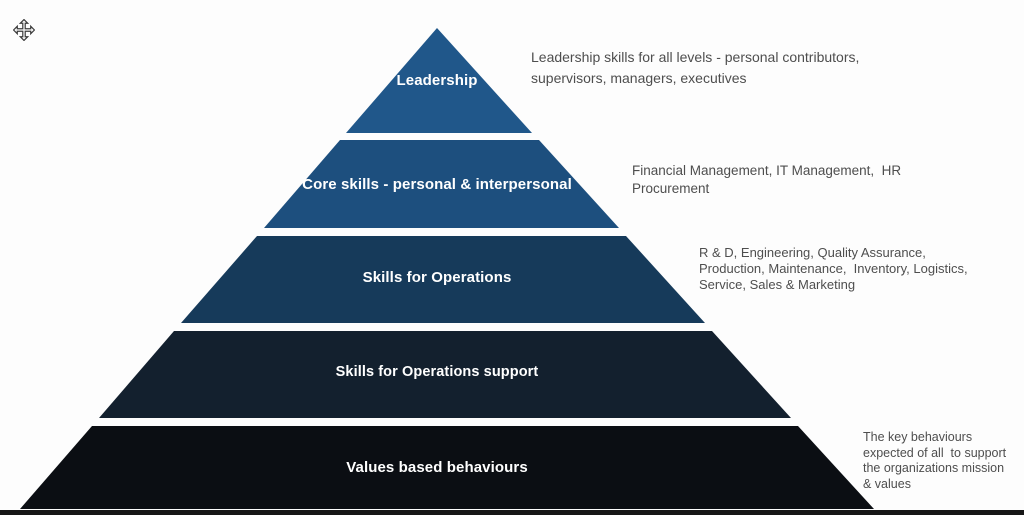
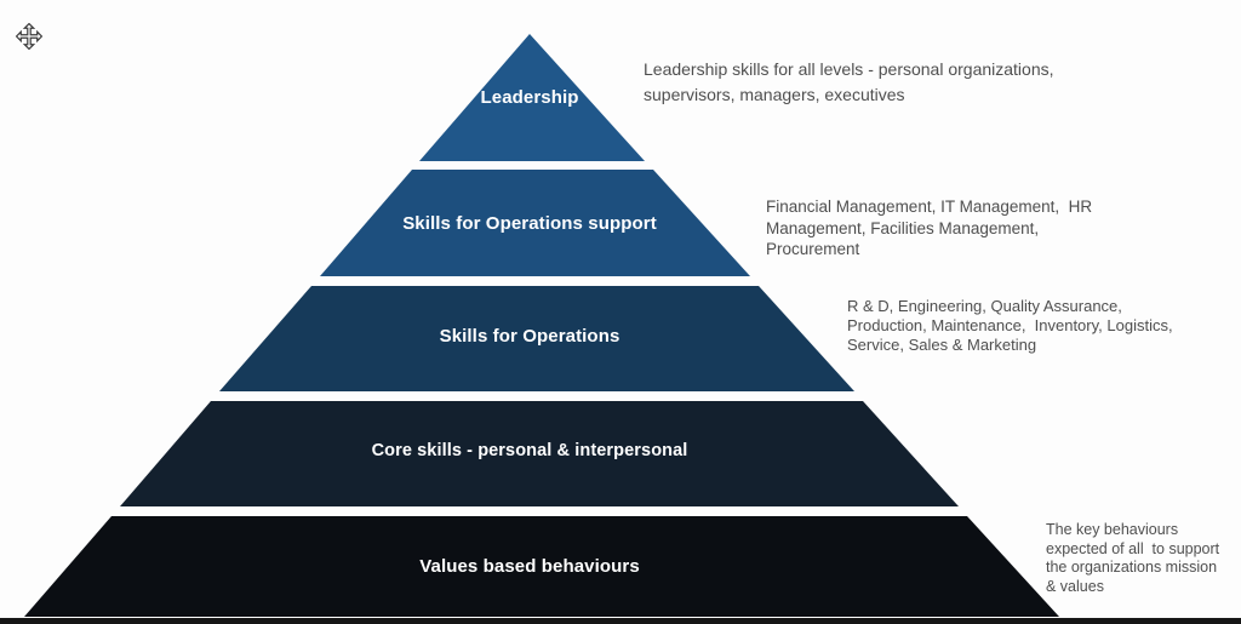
  Leadership
- Core skills - personal & interpersonal
+ Skills for Operations support
  Skills for Operations
- Skills for Operations support
+ Core skills - personal & interpersonal
  Values based behaviours
- Leadership skills for all levels - personal contributors,
+ Leadership skills for all levels - personal organizations,
  supervisors, managers, executives
  Financial Management, IT Management, HR
+ Management, Facilities Management,
  Procurement
  R & D, Engineering, Quality Assurance,
  Production, Maintenance, Inventory, Logistics,
  Service, Sales & Marketing
  The key behaviours
  expected of all to support
  the organizations mission
  & values
